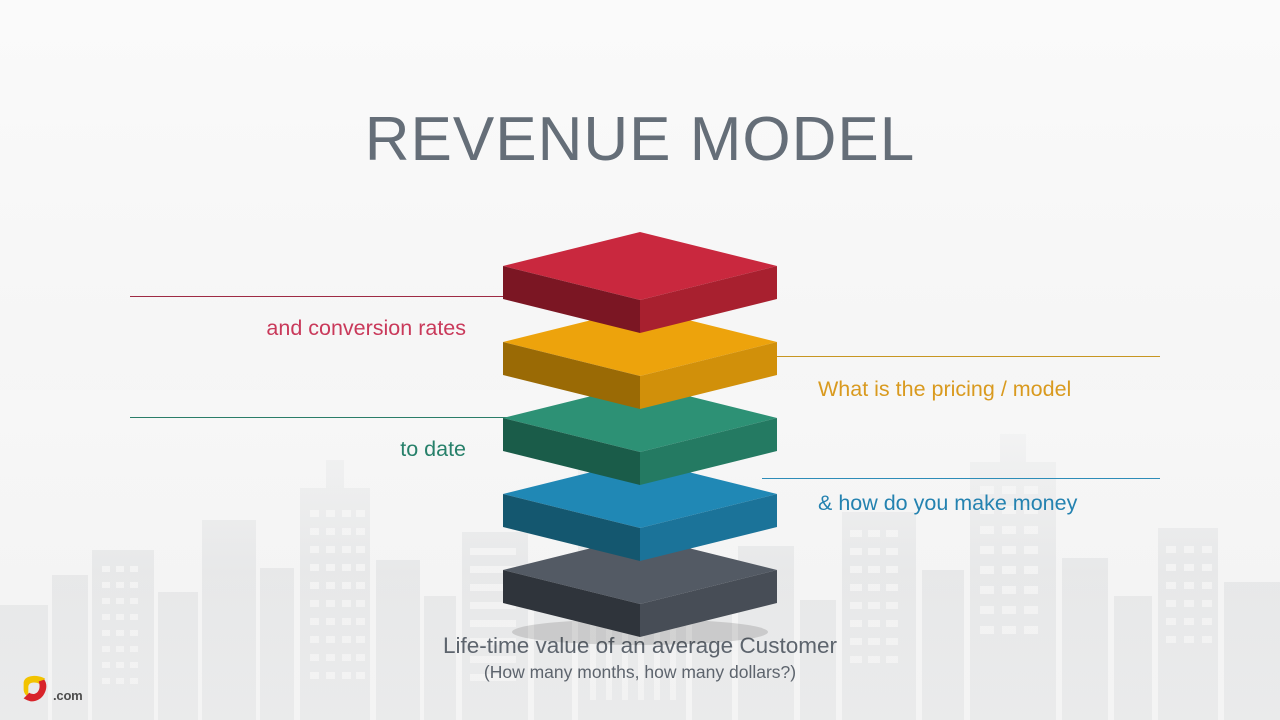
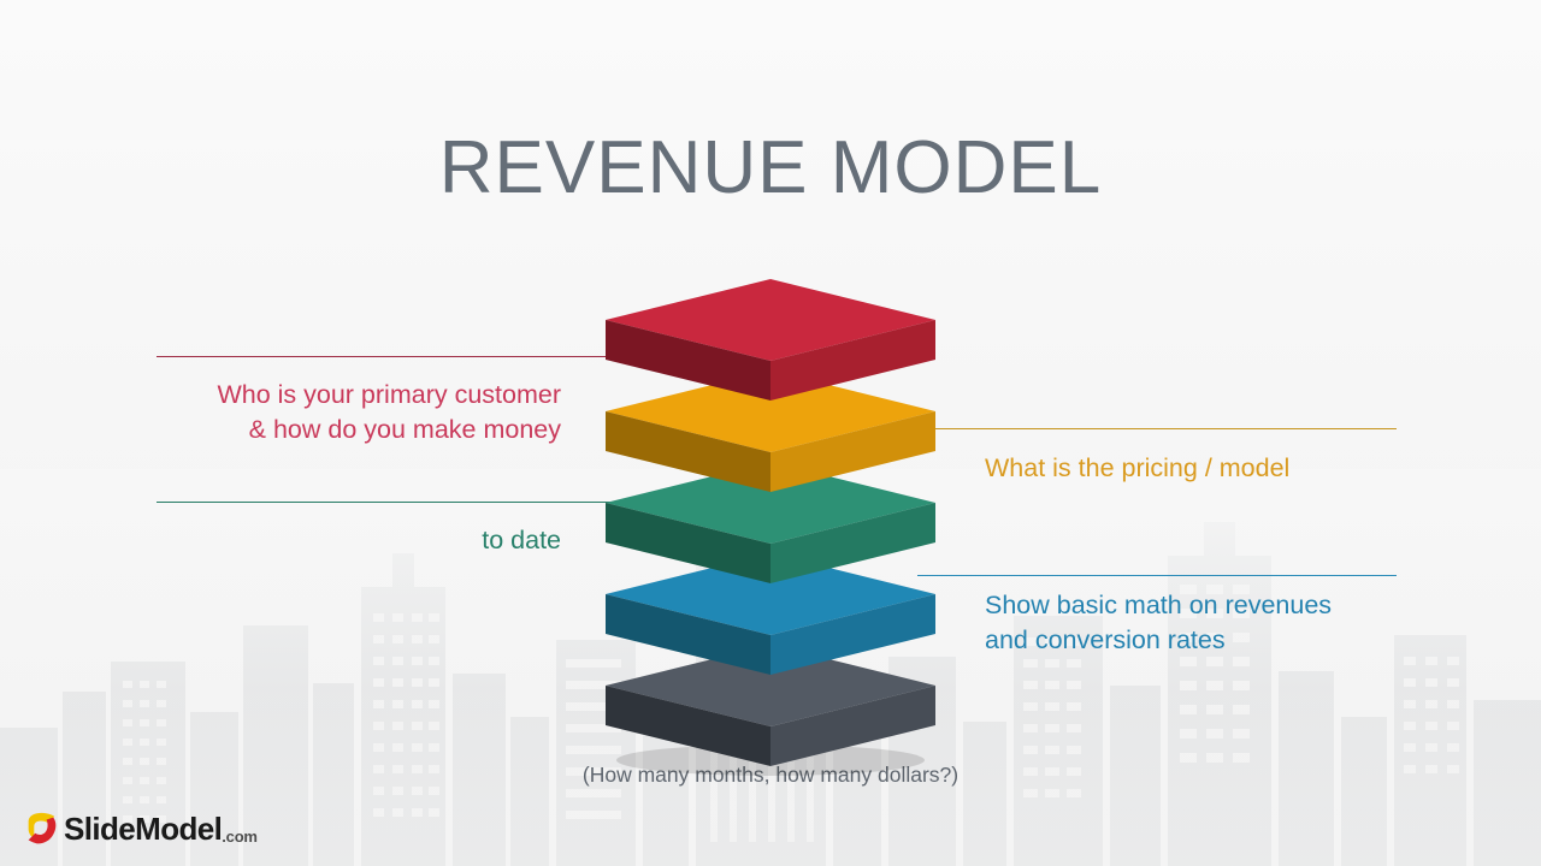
  REVENUE MODEL
+ Who is your primary customer
- and conversion rates
+ & how do you make money
  What is the pricing / model
  to date
+ Show basic math on revenues
- & how do you make money
+ and conversion rates
- Life-time value of an average Customer
  (How many months, how many dollars?)
+ SlideModel
  .com
